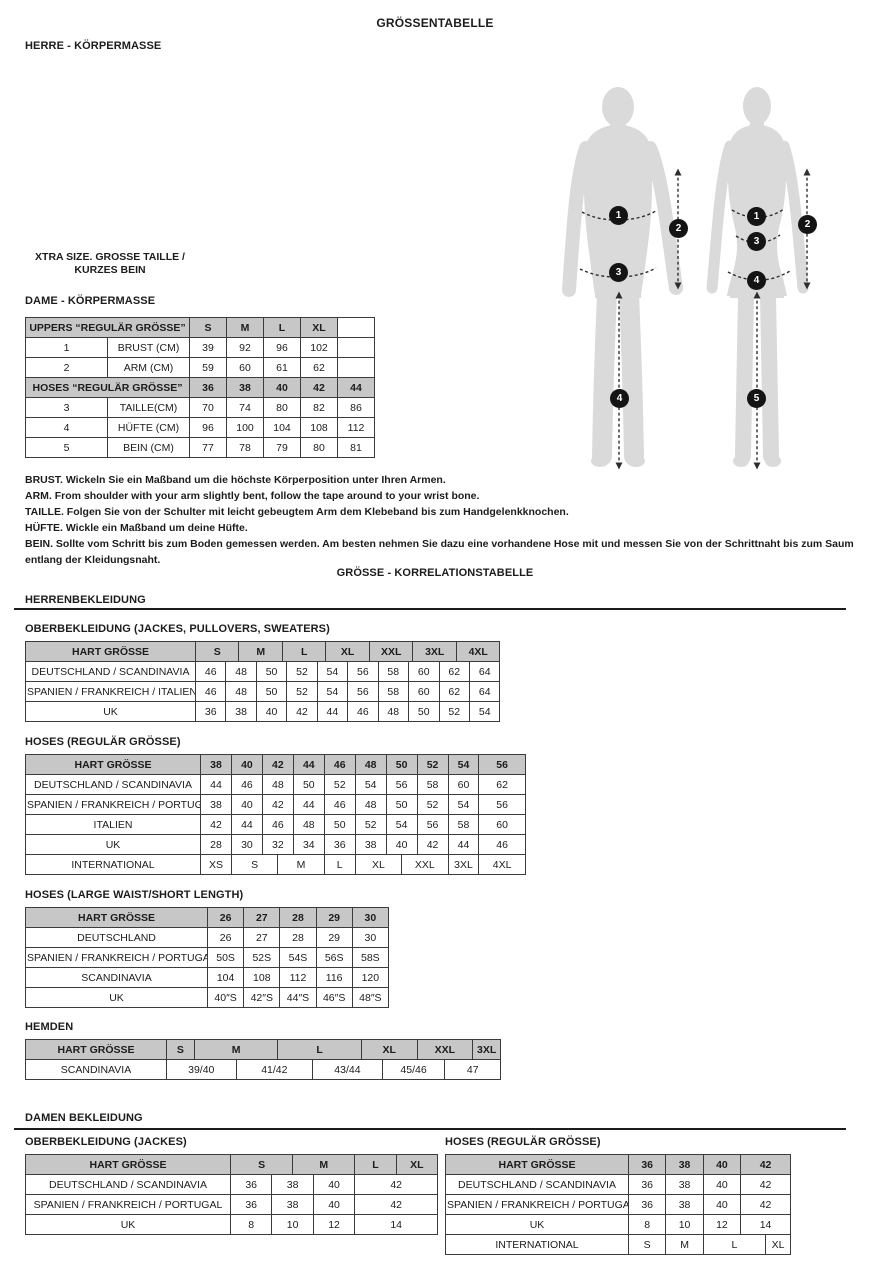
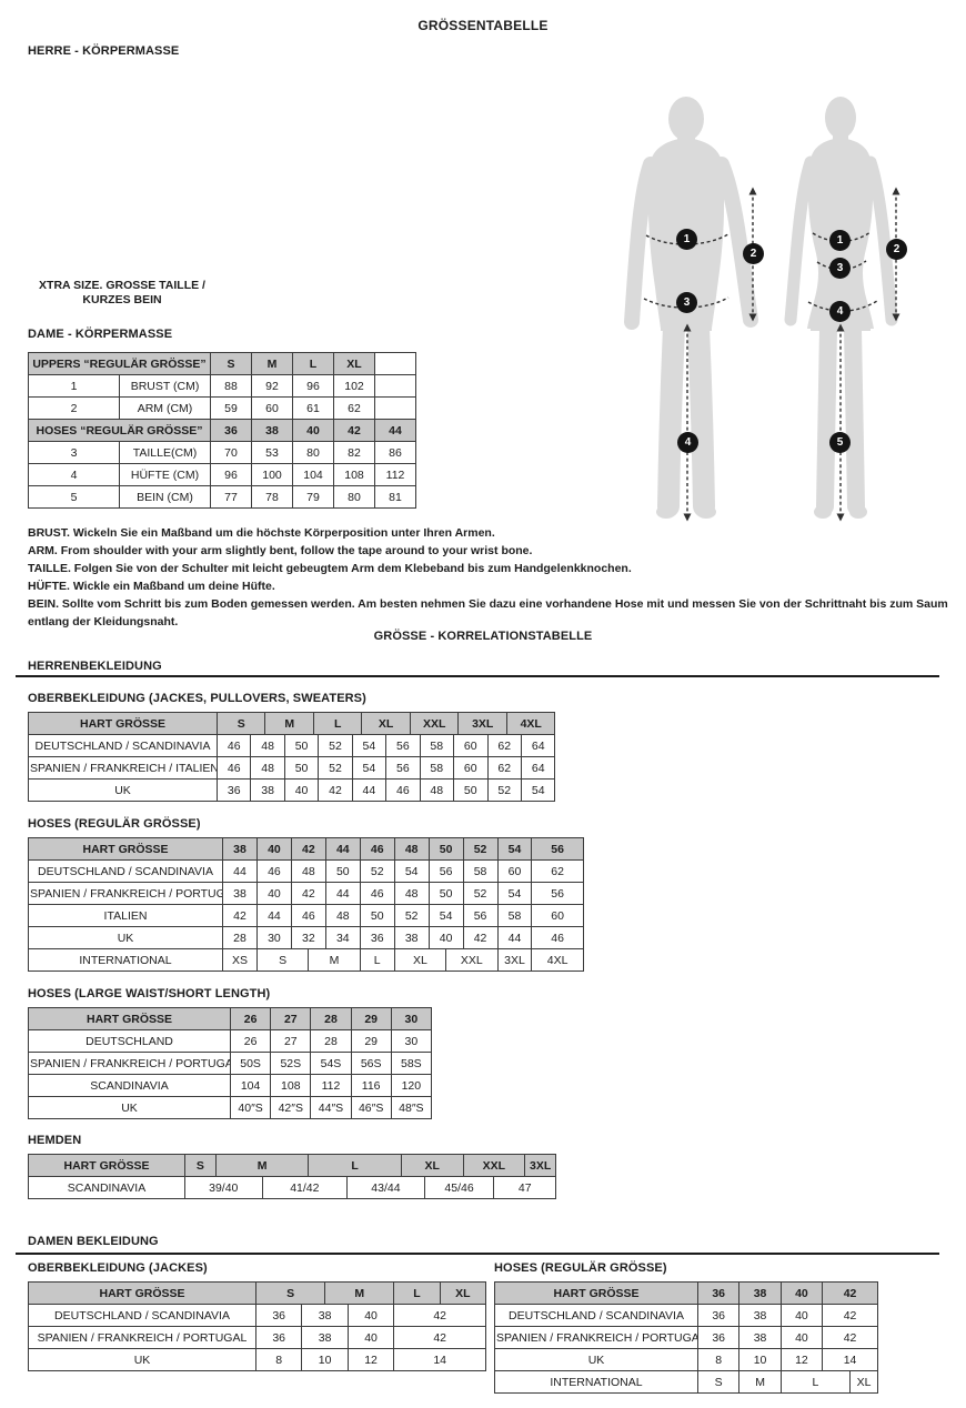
  GRÖSSENTABELLE
  HERRE - KÖRPERMASSE
  XTRA SIZE. GROSSE TAILLE /
  KURZES BEIN
  DAME - KÖRPERMASSE
  UPPERS “REGULÄR GRÖSSE”	S	M	L	XL
- 1	BRUST (CM)	39	92	96	102
+ 1	BRUST (CM)	88	92	96	102
  2	ARM (CM)	59	60	61	62
  HOSES “REGULÄR GRÖSSE”	36	38	40	42	44
- 3	TAILLE(CM)	70	74	80	82	86
+ 3	TAILLE(CM)	70	53	80	82	86
  4	HÜFTE (CM)	96	100	104	108	112
  5	BEIN (CM)	77	78	79	80	81
  1
  2
  3
  4
  1
  2
  3
  4
  5
  BRUST. Wickeln Sie ein Maßband um die höchste Körperposition unter Ihren Armen.
  ARM. From shoulder with your arm slightly bent, follow the tape around to your wrist bone.
  TAILLE. Folgen Sie von der Schulter mit leicht gebeugtem Arm dem Klebeband bis zum Handgelenkknochen.
  HÜFTE. Wickle ein Maßband um deine Hüfte.
  BEIN. Sollte vom Schritt bis zum Boden gemessen werden. Am besten nehmen Sie dazu eine vorhandene Hose mit und messen Sie von der Schrittnaht bis zum Saum entlang der Kleidungsnaht.
  GRÖSSE - KORRELATIONSTABELLE
  HERRENBEKLEIDUNG
  OBERBEKLEIDUNG (JACKES, PULLOVERS, SWEATERS)
  HART GRÖSSE	S	M	L	XL	XXL	3XL	4XL
  DEUTSCHLAND / SCANDINAVIA	46	48	50	52	54	56	58	60	62	64
  SPANIEN / FRANKREICH / ITALIEN	46	48	50	52	54	56	58	60	62	64
  UK	36	38	40	42	44	46	48	50	52	54
  HOSES (REGULÄR GRÖSSE)
  HART GRÖSSE	38	40	42	44	46	48	50	52	54	56
  DEUTSCHLAND / SCANDINAVIA	44	46	48	50	52	54	56	58	60	62
  SPANIEN / FRANKREICH / PORTUG	38	40	42	44	46	48	50	52	54	56
  ITALIEN	42	44	46	48	50	52	54	56	58	60
  UK	28	30	32	34	36	38	40	42	44	46
  INTERNATIONAL	XS	S	M	L	XL	XXL	3XL	4XL
  HOSES (LARGE WAIST/SHORT LENGTH)
  HART GRÖSSE	26	27	28	29	30
  DEUTSCHLAND	26	27	28	29	30
  SPANIEN / FRANKREICH / PORTUGA	50S	52S	54S	56S	58S
  SCANDINAVIA	104	108	112	116	120
  UK	40″S	42″S	44″S	46″S	48″S
  HEMDEN
  HART GRÖSSE	S	M	L	XL	XXL	3XL
  SCANDINAVIA	39/40	41/42	43/44	45/46	47
  DAMEN BEKLEIDUNG
  OBERBEKLEIDUNG (JACKES)
  HART GRÖSSE	S	M	L	XL
  DEUTSCHLAND / SCANDINAVIA	36	38	40	42
  SPANIEN / FRANKREICH / PORTUGAL	36	38	40	42
  UK	8	10	12	14
  HOSES (REGULÄR GRÖSSE)
  HART GRÖSSE	36	38	40	42
  DEUTSCHLAND / SCANDINAVIA	36	38	40	42
  SPANIEN / FRANKREICH / PORTUGA	36	38	40	42
  UK	8	10	12	14
  INTERNATIONAL	S	M	L	XL
